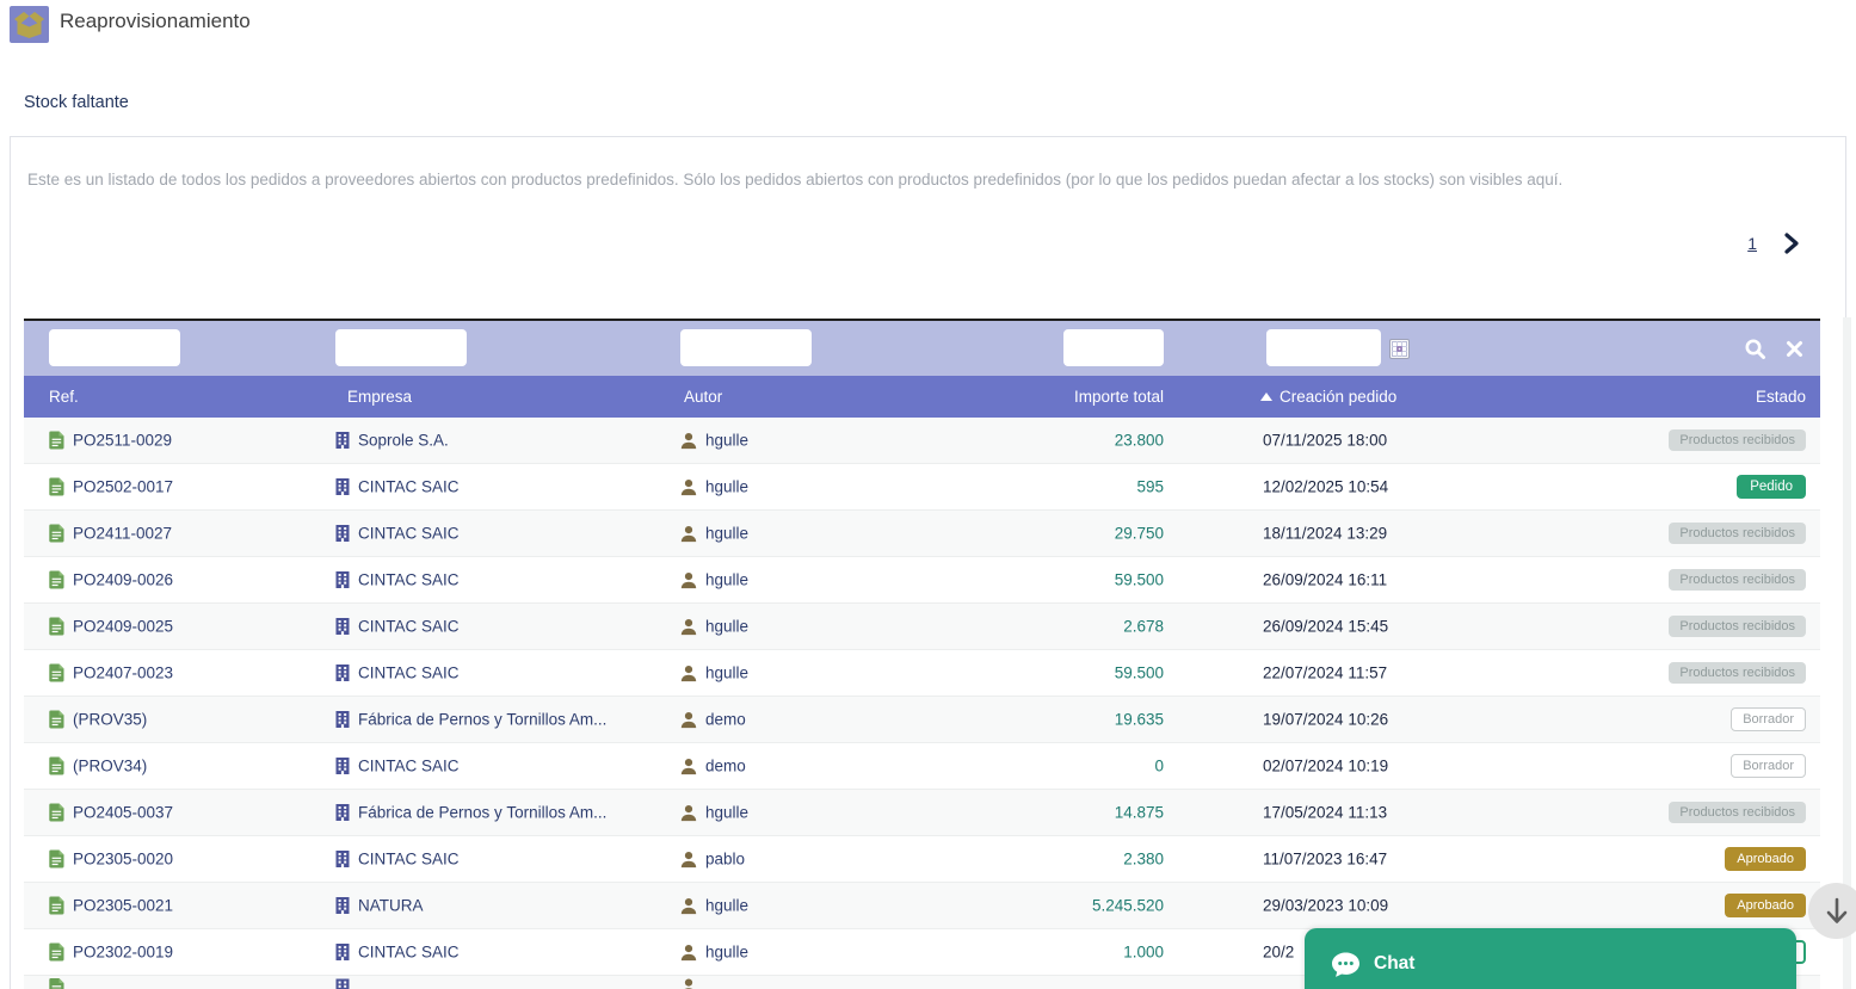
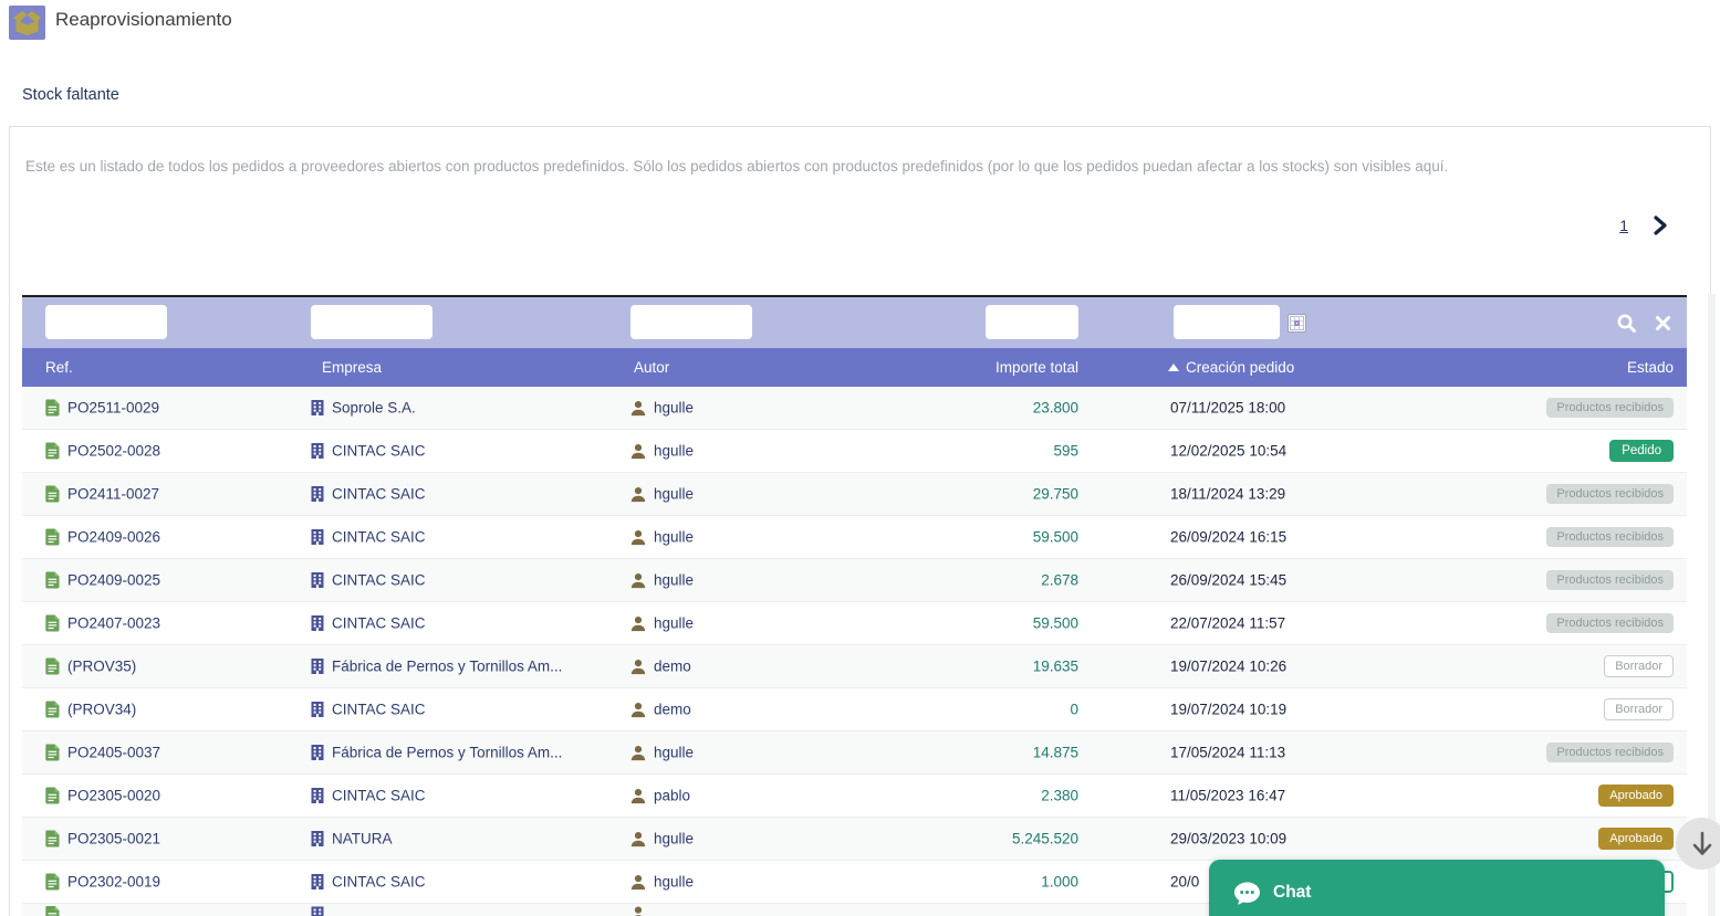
  Reaprovisionamiento
  Stock faltante
  Este es un listado de todos los pedidos a proveedores abiertos con productos predefinidos. Sólo los pedidos abiertos con productos predefinidos (por lo que los pedidos puedan afectar a los stocks) son visibles aquí.
  1
  Ref.
  Empresa
  Autor
  Importe total
  Creación pedido
  Estado
  PO2511-0029
  Soprole S.A.
  hgulle
  23.800
  07/11/2025 18:00
  Productos recibidos
- PO2502-0017
+ PO2502-0028
  CINTAC SAIC
  hgulle
  595
  12/02/2025 10:54
  Pedido
  PO2411-0027
  CINTAC SAIC
  hgulle
  29.750
  18/11/2024 13:29
  Productos recibidos
  PO2409-0026
  CINTAC SAIC
  hgulle
  59.500
- 26/09/2024 16:11
+ 26/09/2024 16:15
  Productos recibidos
  PO2409-0025
  CINTAC SAIC
  hgulle
  2.678
  26/09/2024 15:45
  Productos recibidos
  PO2407-0023
  CINTAC SAIC
  hgulle
  59.500
  22/07/2024 11:57
  Productos recibidos
  (PROV35)
  Fábrica de Pernos y Tornillos Am...
  demo
  19.635
  19/07/2024 10:26
  Borrador
  (PROV34)
  CINTAC SAIC
  demo
  0
- 02/07/2024 10:19
+ 19/07/2024 10:19
  Borrador
  PO2405-0037
  Fábrica de Pernos y Tornillos Am...
  hgulle
  14.875
  17/05/2024 11:13
  Productos recibidos
  PO2305-0020
  CINTAC SAIC
  pablo
  2.380
- 11/07/2023 16:47
+ 11/05/2023 16:47
  Aprobado
  PO2305-0021
  NATURA
  hgulle
  5.245.520
  29/03/2023 10:09
  Aprobado
  PO2302-0019
  CINTAC SAIC
  hgulle
  1.000
- 20/2
+ 20/0
  Chat
